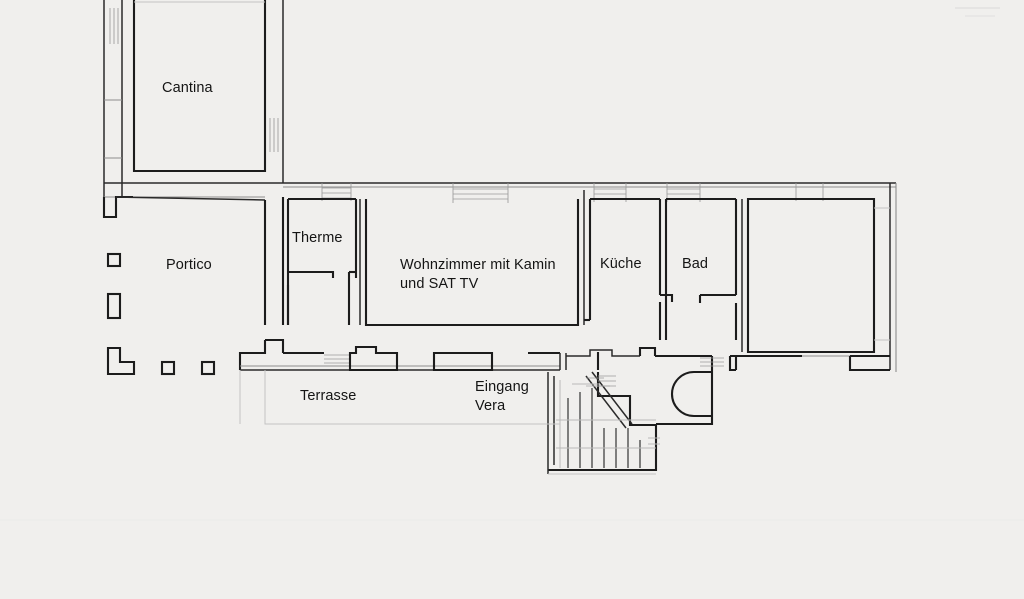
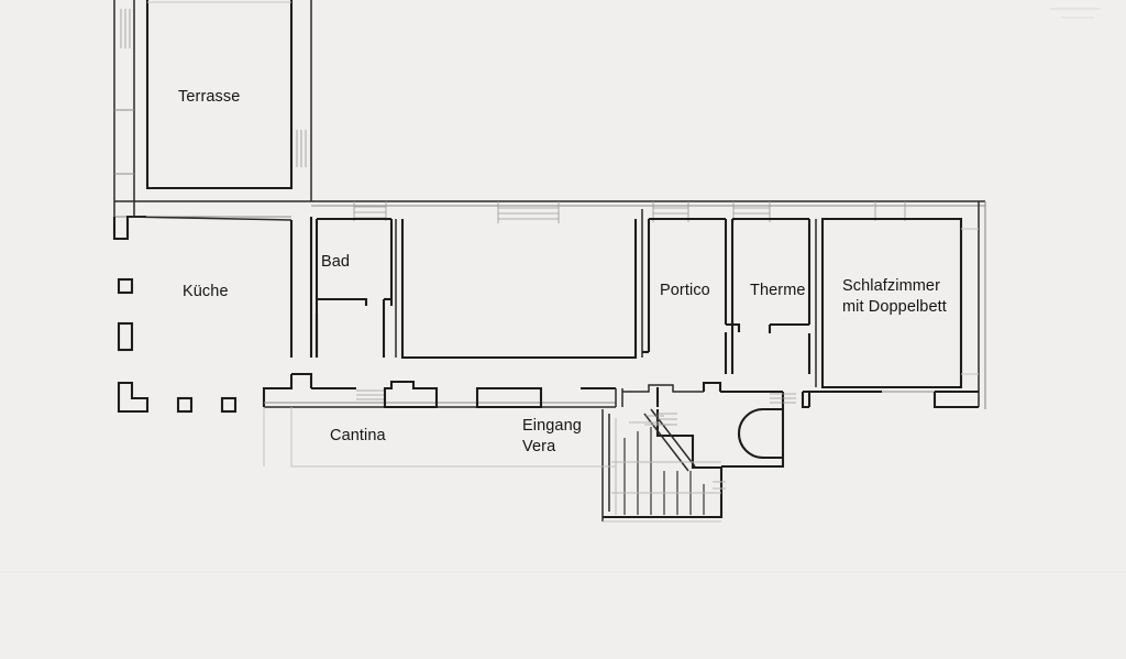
- Cantina
+ Terrasse
- Portico
+ Küche
- Therme
+ Bad
- Wohnzimmer mit Kamin
- und SAT TV
- Küche
+ Portico
- Bad
+ Therme
+ Schlafzimmer
+ mit Doppelbett
- Terrasse
+ Cantina
  Eingang
  Vera
